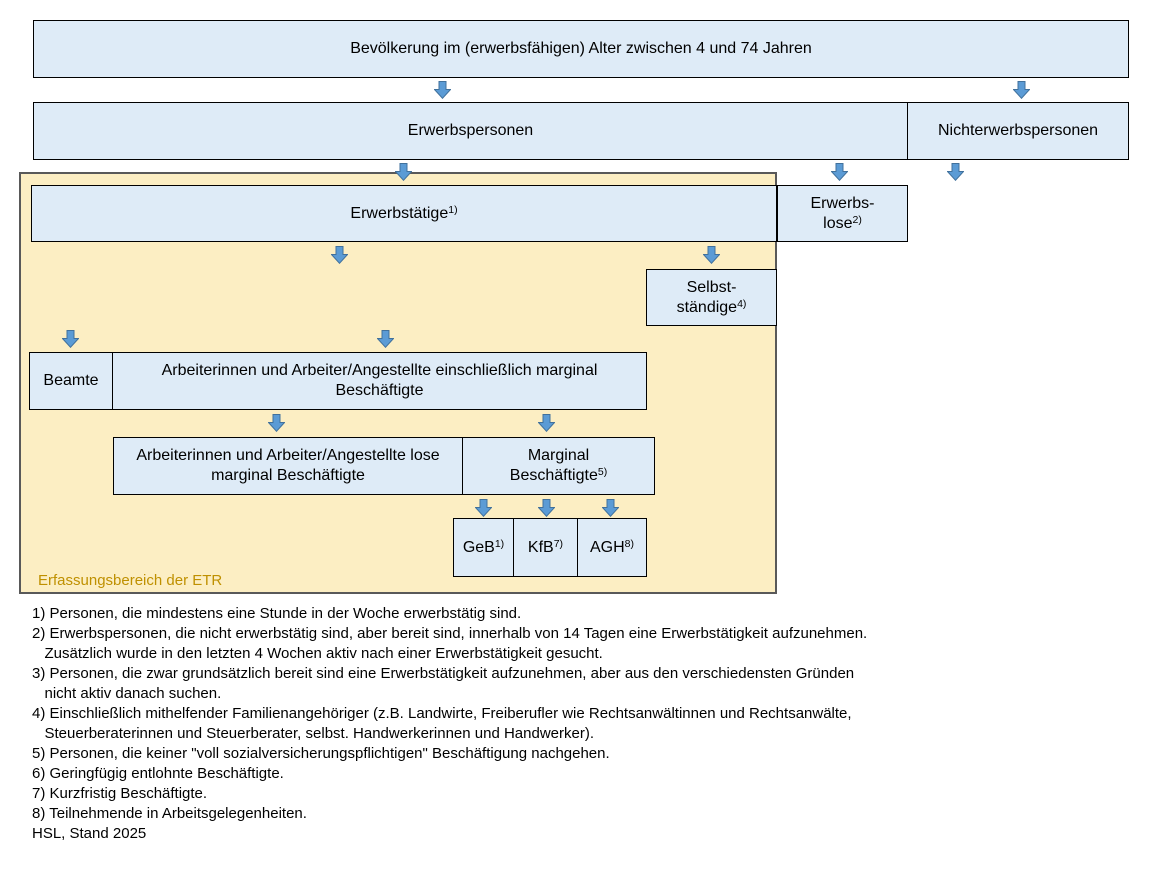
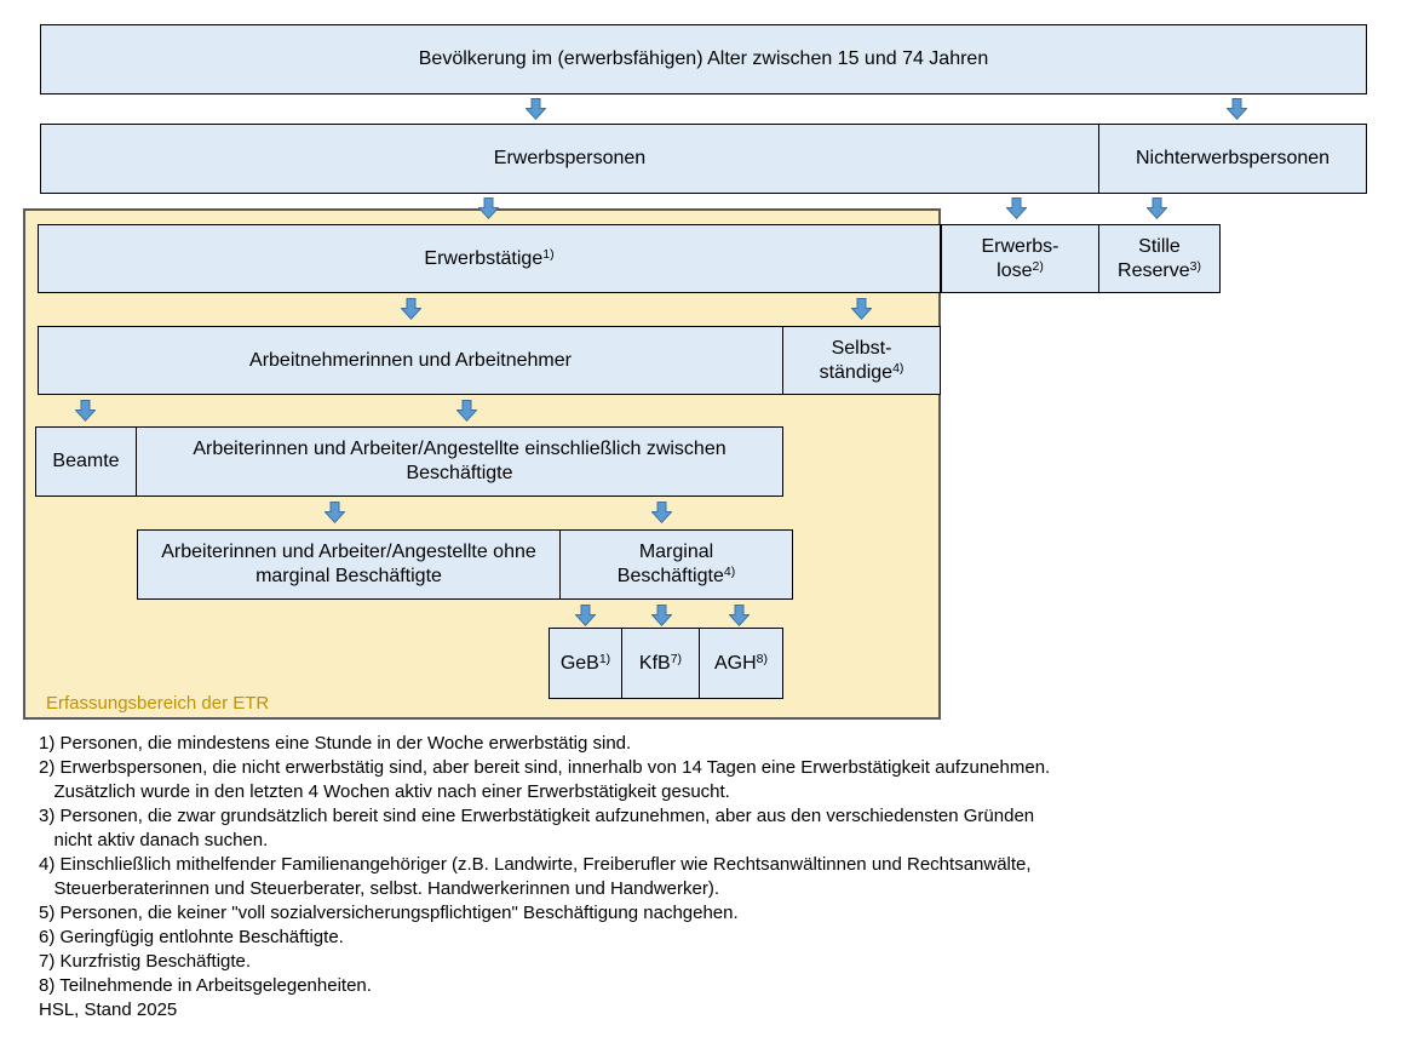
  Erfassungsbereich der ETR
- Bevölkerung im (erwerbsfähigen) Alter zwischen 4 und 74 Jahren
+ Bevölkerung im (erwerbsfähigen) Alter zwischen 15 und 74 Jahren
  Erwerbspersonen
  Nichterwerbspersonen
  Erwerbstätige1)
  Erwerbs-
  lose2)
+ Stille
+ Reserve3)
+ Arbeitnehmerinnen und Arbeitnehmer
  Selbst-
  ständige4)
  Beamte
- Arbeiterinnen und Arbeiter/Angestellte einschließlich marginal Beschäftigte
+ Arbeiterinnen und Arbeiter/Angestellte einschließlich zwischen Beschäftigte
- Arbeiterinnen und Arbeiter/Angestellte lose marginal Beschäftigte
+ Arbeiterinnen und Arbeiter/Angestellte ohne marginal Beschäftigte
  Marginal
- Beschäftigte5)
+ Beschäftigte4)
  GeB1)
  KfB7)
  AGH8)
  1) Personen, die mindestens eine Stunde in der Woche erwerbstätig sind.
  2) Erwerbspersonen, die nicht erwerbstätig sind, aber bereit sind, innerhalb von 14 Tagen eine Erwerbstätigkeit aufzunehmen.
  Zusätzlich wurde in den letzten 4 Wochen aktiv nach einer Erwerbstätigkeit gesucht.
  3) Personen, die zwar grundsätzlich bereit sind eine Erwerbstätigkeit aufzunehmen, aber aus den verschiedensten Gründen
  nicht aktiv danach suchen.
  4) Einschließlich mithelfender Familienangehöriger (z.B. Landwirte, Freiberufler wie Rechtsanwältinnen und Rechtsanwälte,
  Steuerberaterinnen und Steuerberater, selbst. Handwerkerinnen und Handwerker).
  5) Personen, die keiner "voll sozialversicherungspflichtigen" Beschäftigung nachgehen.
  6) Geringfügig entlohnte Beschäftigte.
  7) Kurzfristig Beschäftigte.
  8) Teilnehmende in Arbeitsgelegenheiten.
  HSL, Stand 2025
